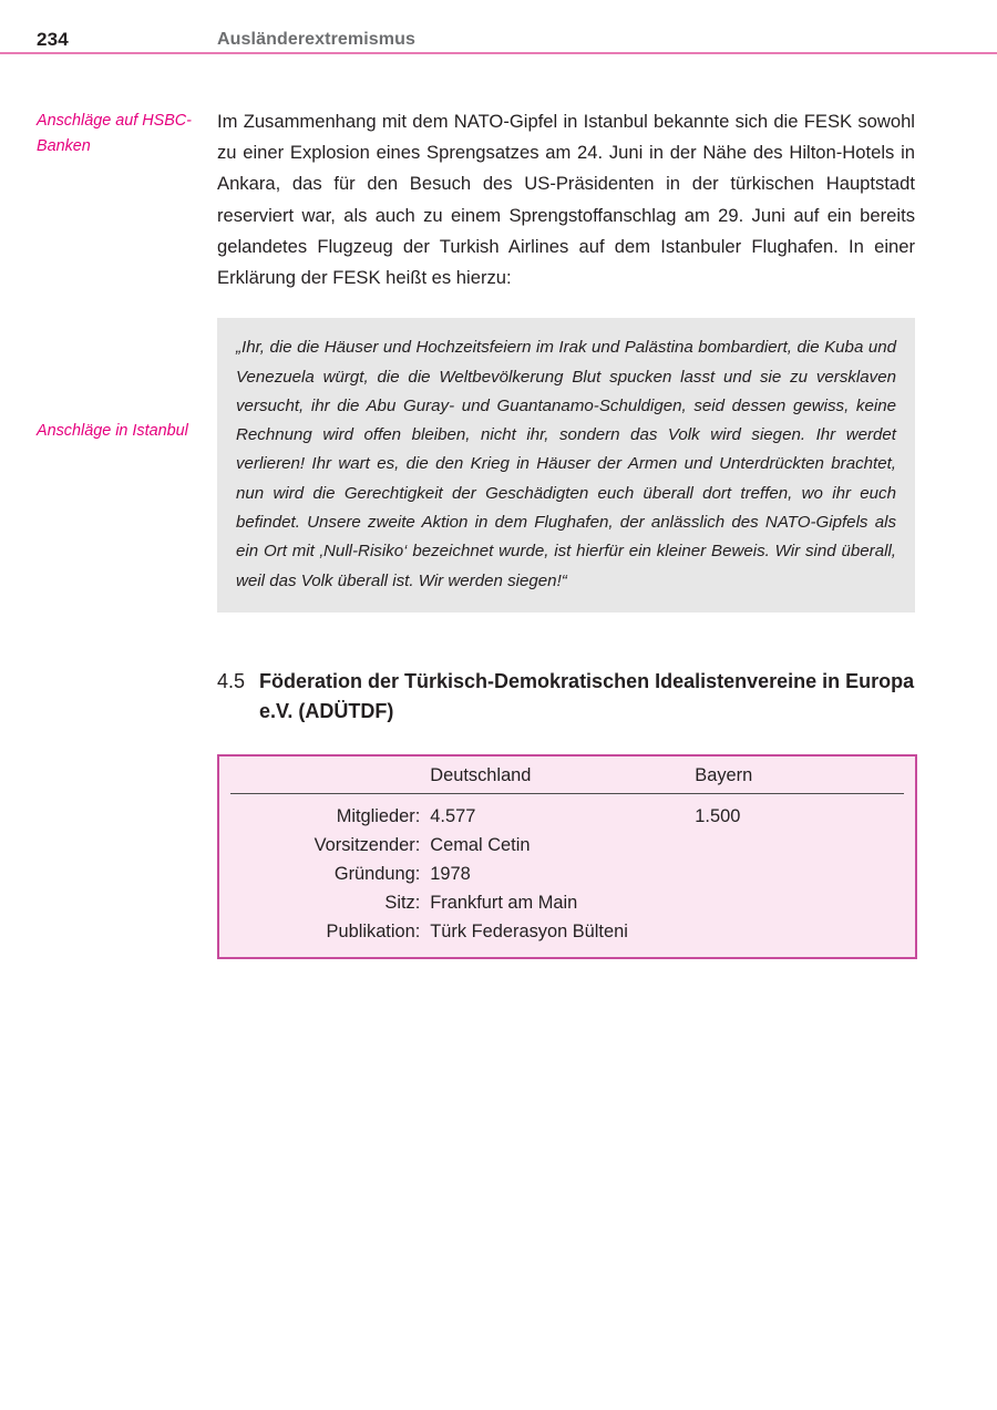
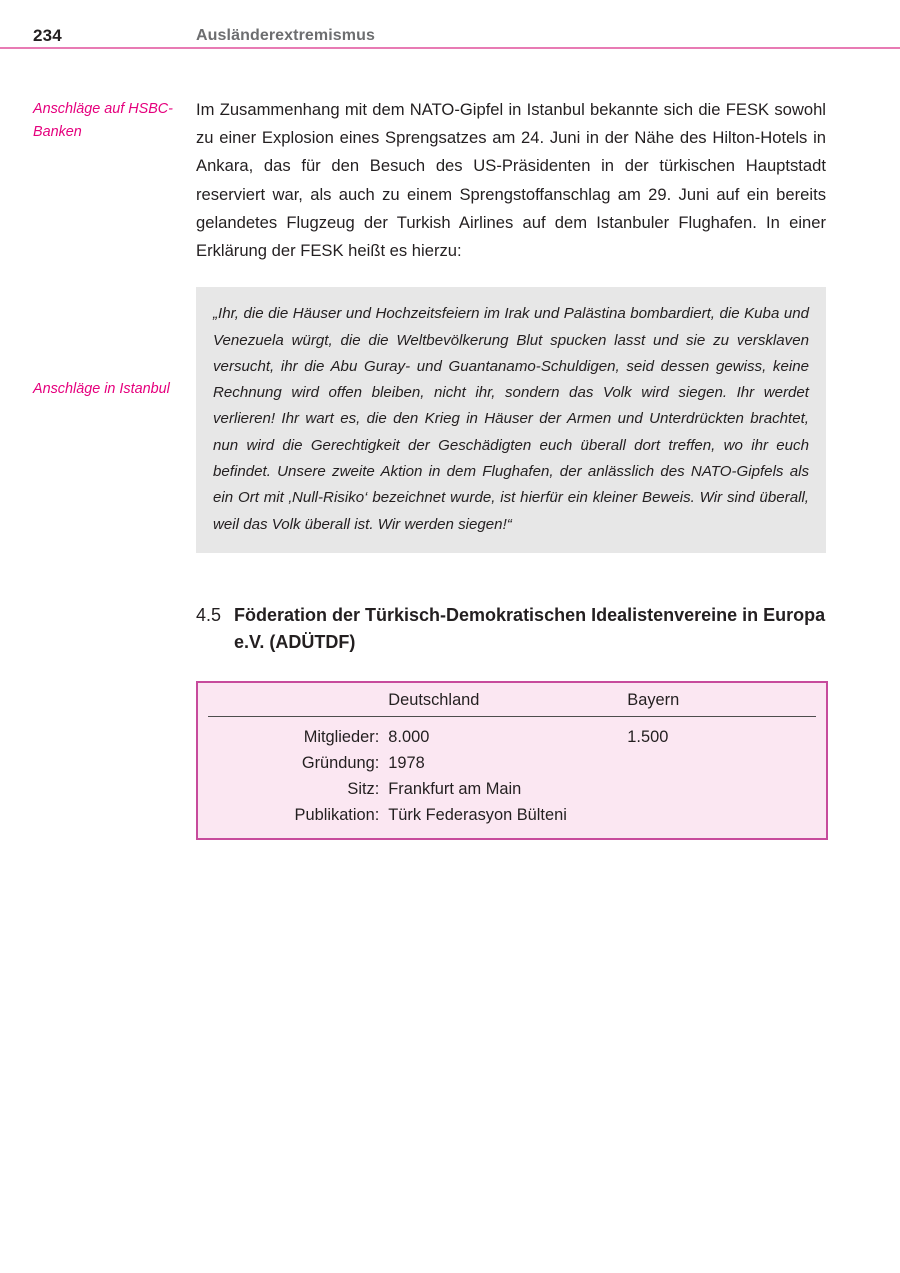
  234
  Ausländerextremismus
  Anschläge auf HSBC-Banken
  Anschläge in Istanbul
  Im Zusammenhang mit dem NATO-Gipfel in Istanbul bekannte sich die FESK sowohl zu einer Explosion eines Sprengsatzes am 24. Juni in der Nähe des Hilton-Hotels in Ankara, das für den Besuch des US-Präsidenten in der türkischen Hauptstadt reserviert war, als auch zu einem Sprengstoffanschlag am 29. Juni auf ein bereits gelandetes Flugzeug der Turkish Airlines auf dem Istanbuler Flughafen. In einer Erklärung der FESK heißt es hierzu:
  „Ihr, die die Häuser und Hochzeitsfeiern im Irak und Palästina bombardiert, die Kuba und Venezuela würgt, die die Weltbevölkerung Blut spucken lasst und sie zu versklaven versucht, ihr die Abu Guray- und Guantanamo-Schuldigen, seid dessen gewiss, keine Rechnung wird offen bleiben, nicht ihr, sondern das Volk wird siegen. Ihr werdet verlieren! Ihr wart es, die den Krieg in Häuser der Armen und Unterdrückten brachtet, nun wird die Gerechtigkeit der Geschädigten euch überall dort treffen, wo ihr euch befindet. Unsere zweite Aktion in dem Flughafen, der anlässlich des NATO-Gipfels als ein Ort mit ‚Null-Risiko‘ bezeichnet wurde, ist hierfür ein kleiner Beweis. Wir sind überall, weil das Volk überall ist. Wir werden siegen!“
  4.5
  Föderation der Türkisch-Demokratischen Idealistenvereine in Europa e.V. (ADÜTDF)
  	Deutschland	Bayern
- Mitglieder:	4.577	1.500
+ Mitglieder:	8.000	1.500
- Vorsitzender:	Cemal Cetin
  Gründung:	1978
  Sitz:	Frankfurt am Main
  Publikation:	Türk Federasyon Bülteni
